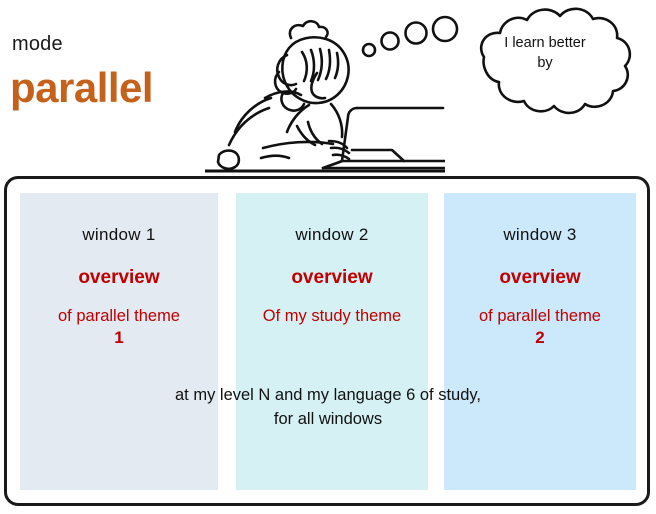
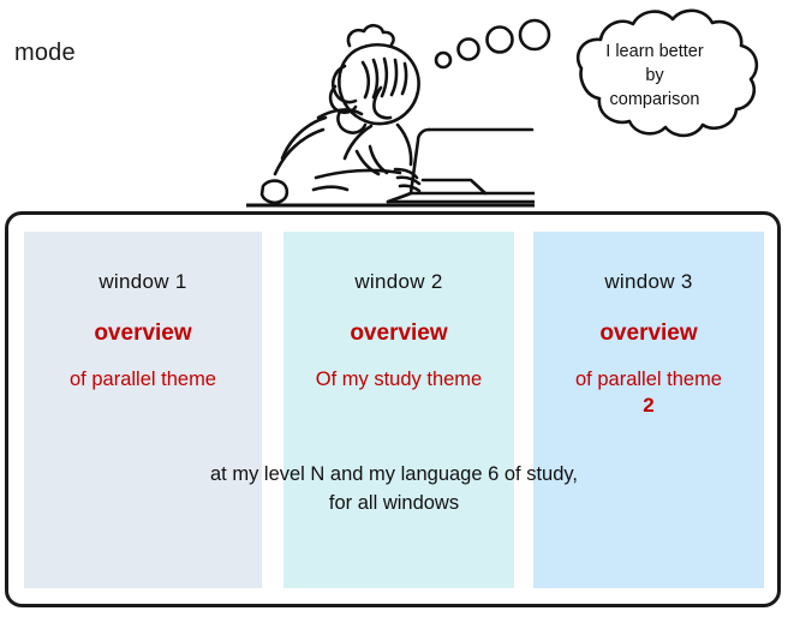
  mode
- parallel
  I learn better
  by
+ comparison
  window 1
  overview
  of parallel theme
- 1
  window 2
  overview
  Of my study theme
  window 3
  overview
  of parallel theme
  2
  at my level N and my language 6 of study,
  for all windows
